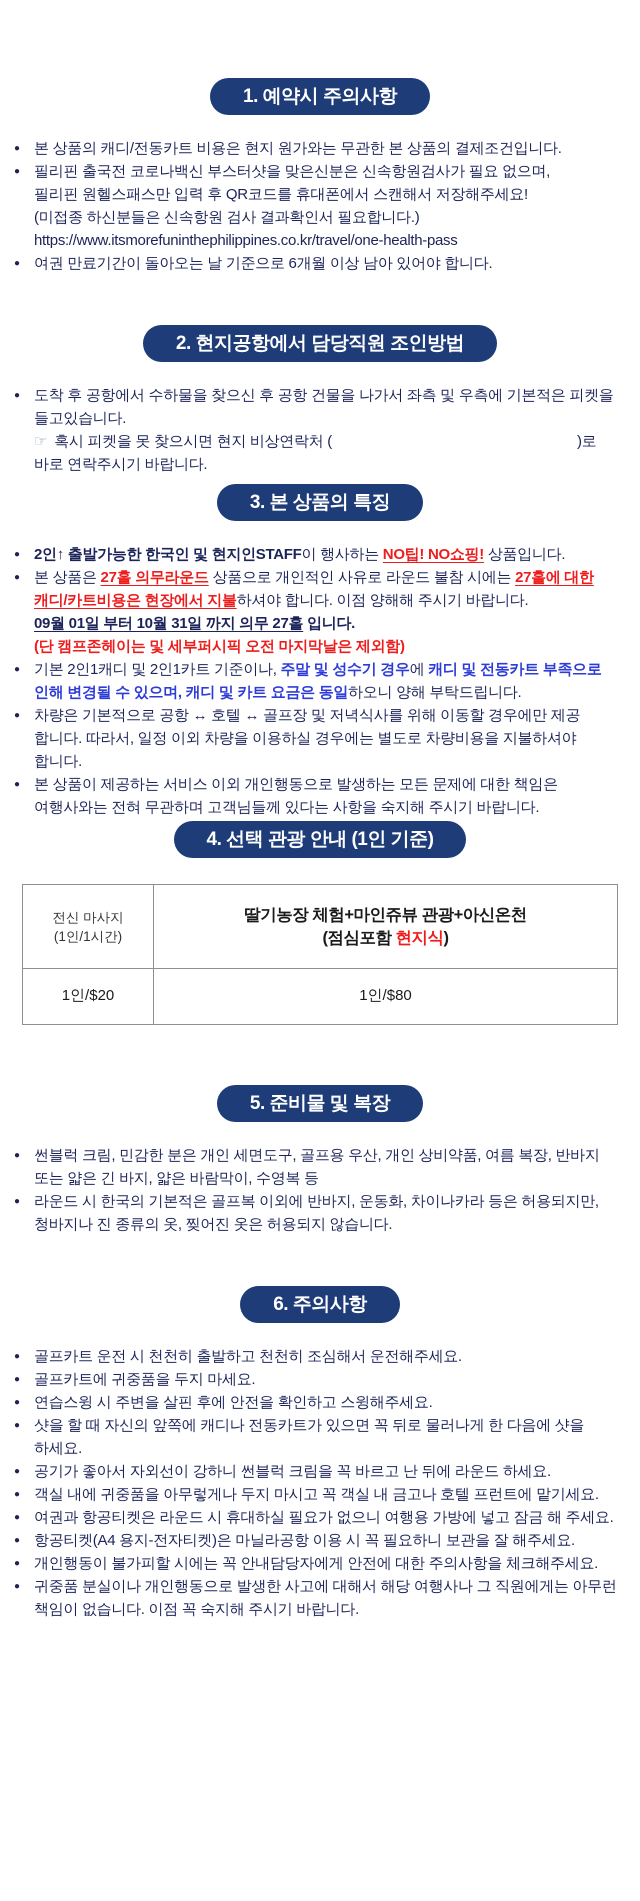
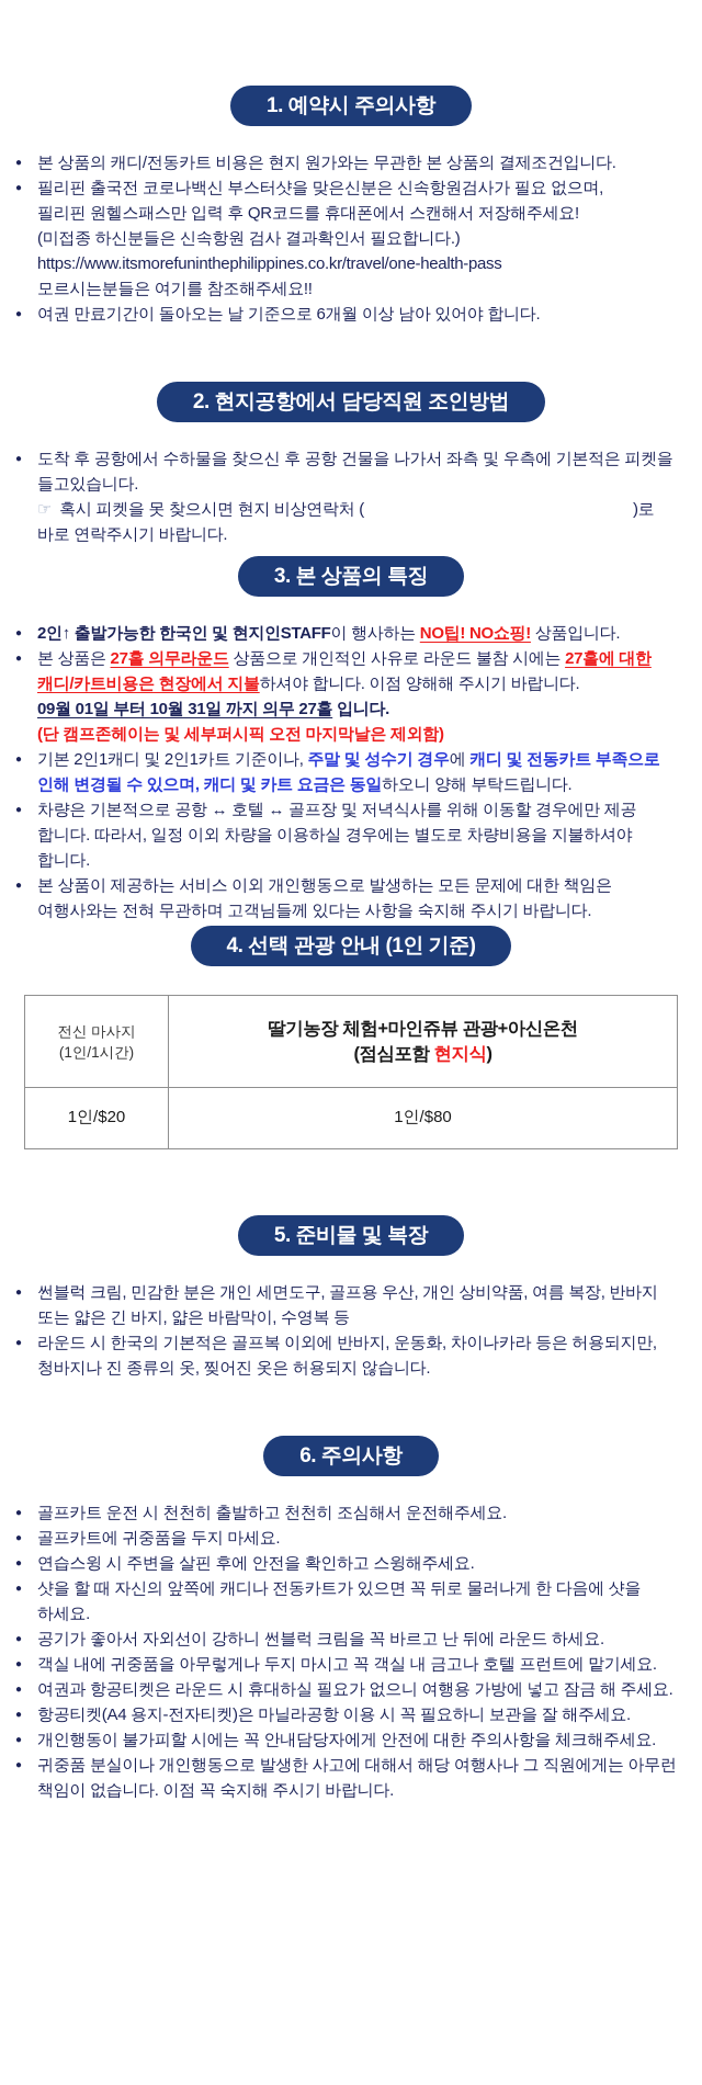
  1. 예약시 주의사항
  ●
  본 상품의 캐디/전동카트 비용은 현지 원가와는 무관한 본 상품의 결제조건입니다.
  ●
  필리핀 출국전 코로나백신 부스터샷을 맞은신분은 신속항원검사가 필요 없으며,
  필리핀 원헬스패스만 입력 후 QR코드를 휴대폰에서 스캔해서 저장해주세요!
  (미접종 하신분들은 신속항원 검사 결과확인서 필요합니다.)
  https://www.itsmorefuninthephilippines.co.kr/travel/one-health-pass
+ 모르시는분들은 여기를 참조해주세요!!
  ●
  여권 만료기간이 돌아오는 날 기준으로 6개월 이상 남아 있어야 합니다.
  2. 현지공항에서 담당직원 조인방법
  ●
  도착 후 공항에서 수하물을 찾으신 후 공항 건물을 나가서 좌측 및 우측에 기본적은 피켓을 들고있습니다.
  ☞ 혹시 피켓을 못 찾으시면 현지 비상연락처 ( )로 바로 연락주시기 바랍니다.
  3. 본 상품의 특징
  ●
  2인↑ 출발가능한 한국인 및 현지인STAFF이 행사하는 NO팁! NO쇼핑! 상품입니다.
  ●
  본 상품은 27홀 의무라운드 상품으로 개인적인 사유로 라운드 불참 시에는 27홀에 대한 캐디/카트비용은 현장에서 지불하셔야 합니다. 이점 양해해 주시기 바랍니다.
  09월 01일 부터 10월 31일 까지 의무 27홀 입니다.
  (단 캠프존헤이는 및 세부퍼시픽 오전 마지막날은 제외함)
  ●
  기본 2인1캐디 및 2인1카트 기준이나, 주말 및 성수기 경우에 캐디 및 전동카트 부족으로 인해 변경될 수 있으며, 캐디 및 카트 요금은 동일하오니 양해 부탁드립니다.
  ●
  차량은 기본적으로 공항 ↔ 호텔 ↔ 골프장 및 저녁식사를 위해 이동할 경우에만 제공 합니다. 따라서, 일정 이외 차량을 이용하실 경우에는 별도로 차량비용을 지불하셔야 합니다.
  ●
  본 상품이 제공하는 서비스 이외 개인행동으로 발생하는 모든 문제에 대한 책임은 여행사와는 전혀 무관하며 고객님들께 있다는 사항을 숙지해 주시기 바랍니다.
  4. 선택 관광 안내 (1인 기준)
  전신 마사지(1인/1시간)	딸기농장 체험+마인쥬뷰 관광+아신온천(점심포함 현지식)
  1인/$20	1인/$80
  5. 준비물 및 복장
  ●
  썬블럭 크림, 민감한 분은 개인 세면도구, 골프용 우산, 개인 상비약품, 여름 복장, 반바지 또는 얇은 긴 바지, 얇은 바람막이, 수영복 등
  ●
  라운드 시 한국의 기본적은 골프복 이외에 반바지, 운동화, 차이나카라 등은 허용되지만, 청바지나 진 종류의 옷, 찢어진 옷은 허용되지 않습니다.
  6. 주의사항
  ●
  골프카트 운전 시 천천히 출발하고 천천히 조심해서 운전해주세요.
  ●
  골프카트에 귀중품을 두지 마세요.
  ●
  연습스윙 시 주변을 살핀 후에 안전을 확인하고 스윙해주세요.
  ●
  샷을 할 때 자신의 앞쪽에 캐디나 전동카트가 있으면 꼭 뒤로 물러나게 한 다음에 샷을 하세요.
  ●
  공기가 좋아서 자외선이 강하니 썬블럭 크림을 꼭 바르고 난 뒤에 라운드 하세요.
  ●
  객실 내에 귀중품을 아무렇게나 두지 마시고 꼭 객실 내 금고나 호텔 프런트에 맡기세요.
  ●
  여권과 항공티켓은 라운드 시 휴대하실 필요가 없으니 여행용 가방에 넣고 잠금 해 주세요.
  ●
  항공티켓(A4 용지-전자티켓)은 마닐라공항 이용 시 꼭 필요하니 보관을 잘 해주세요.
  ●
  개인행동이 불가피할 시에는 꼭 안내담당자에게 안전에 대한 주의사항을 체크해주세요.
  ●
  귀중품 분실이나 개인행동으로 발생한 사고에 대해서 해당 여행사나 그 직원에게는 아무런 책임이 없습니다. 이점 꼭 숙지해 주시기 바랍니다.
